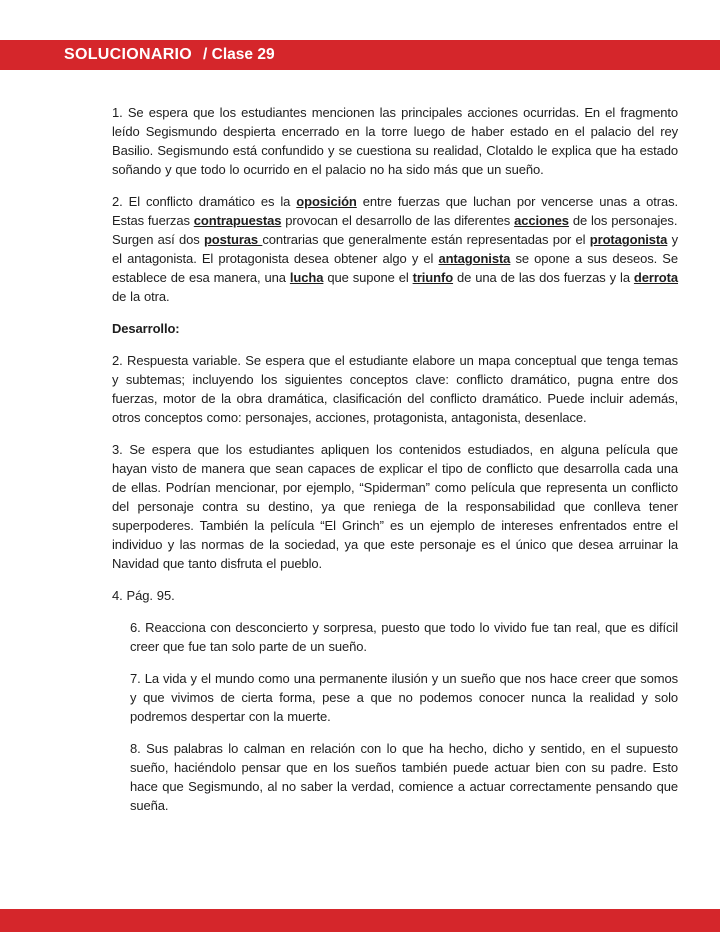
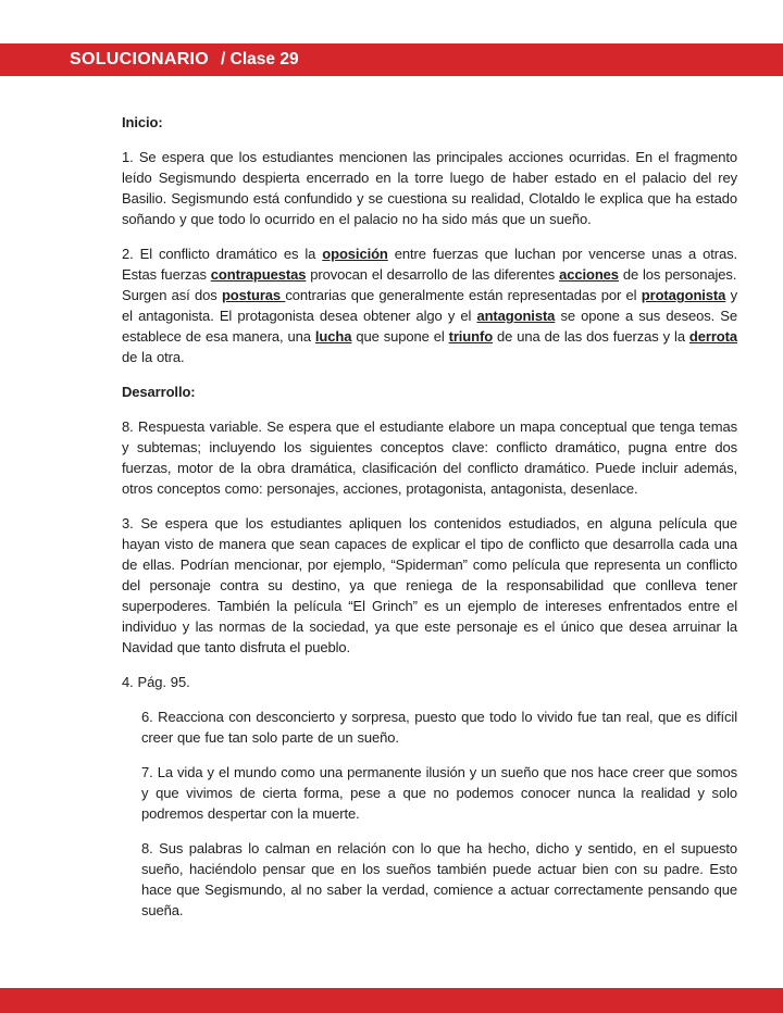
  SOLUCIONARIO
  / Clase 29
+ Inicio:
  1. Se espera que los estudiantes mencionen las principales acciones ocurridas. En el fragmento leído Segismundo despierta encerrado en la torre luego de haber estado en el palacio del rey Basilio. Segismundo está confundido y se cuestiona su realidad, Clotaldo le explica que ha estado soñando y que todo lo ocurrido en el palacio no ha sido más que un sueño.
  2. El conflicto dramático es la oposición entre fuerzas que luchan por vencerse unas a otras. Estas fuerzas contrapuestas provocan el desarrollo de las diferentes acciones de los personajes.
  Surgen así dos posturas contrarias que generalmente están representadas por el protagonista y el antagonista. El protagonista desea obtener algo y el antagonista se opone a sus deseos. Se establece de esa manera, una lucha que supone el triunfo de una de las dos fuerzas y la derrota de la otra.
  Desarrollo:
- 2. Respuesta variable. Se espera que el estudiante elabore un mapa conceptual que tenga temas y subtemas; incluyendo los siguientes conceptos clave: conflicto dramático, pugna entre dos fuerzas, motor de la obra dramática, clasificación del conflicto dramático. Puede incluir además, otros conceptos como: personajes, acciones, protagonista, antagonista, desenlace.
+ 8. Respuesta variable. Se espera que el estudiante elabore un mapa conceptual que tenga temas y subtemas; incluyendo los siguientes conceptos clave: conflicto dramático, pugna entre dos fuerzas, motor de la obra dramática, clasificación del conflicto dramático. Puede incluir además, otros conceptos como: personajes, acciones, protagonista, antagonista, desenlace.
  3. Se espera que los estudiantes apliquen los contenidos estudiados, en alguna película que hayan visto de manera que sean capaces de explicar el tipo de conflicto que desarrolla cada una de ellas. Podrían mencionar, por ejemplo, “Spiderman” como película que representa un conflicto del personaje contra su destino, ya que reniega de la responsabilidad que conlleva tener superpoderes. También la película “El Grinch” es un ejemplo de intereses enfrentados entre el individuo y las normas de la sociedad, ya que este personaje es el único que desea arruinar la Navidad que tanto disfruta el pueblo.
  4. Pág. 95.
  6. Reacciona con desconcierto y sorpresa, puesto que todo lo vivido fue tan real, que es difícil creer que fue tan solo parte de un sueño.
  7. La vida y el mundo como una permanente ilusión y un sueño que nos hace creer que somos y que vivimos de cierta forma, pese a que no podemos conocer nunca la realidad y solo podremos despertar con la muerte.
  8. Sus palabras lo calman en relación con lo que ha hecho, dicho y sentido, en el supuesto sueño, haciéndolo pensar que en los sueños también puede actuar bien con su padre. Esto hace que Segismundo, al no saber la verdad, comience a actuar correctamente pensando que sueña.
